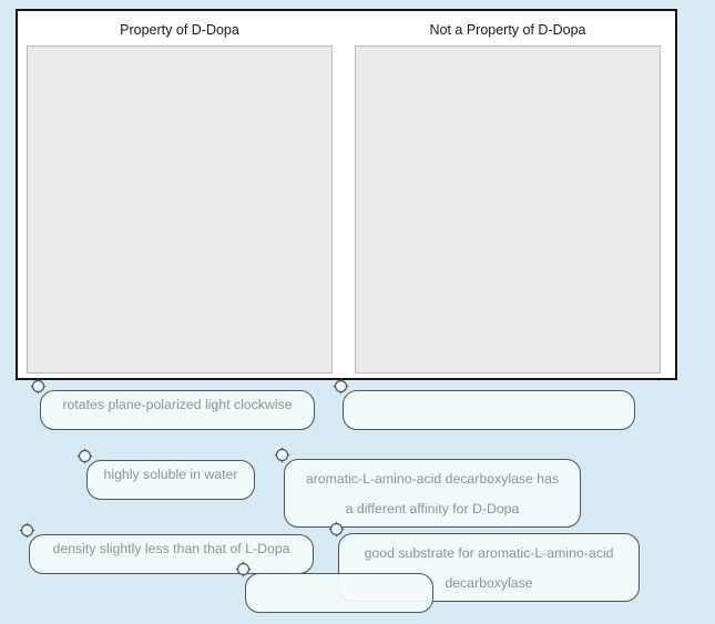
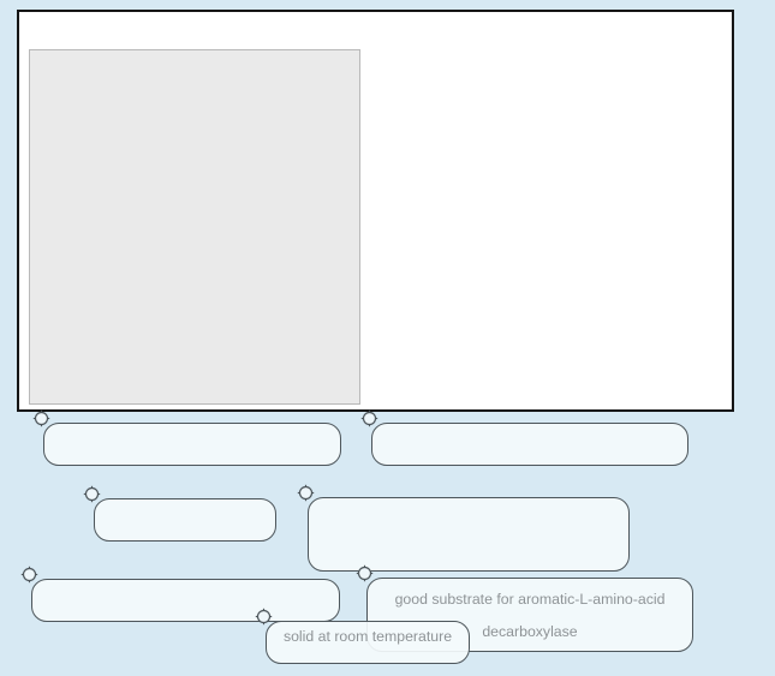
- Property of D-Dopa
- Not a Property of D-Dopa
- rotates plane-polarized light clockwise
- highly soluble in water
- aromatic-L-amino-acid decarboxylase has a different affinity for D-Dopa
- density slightly less than that of L-Dopa
  good substrate for aromatic-L-amino-acid decarboxylase
+ solid at room temperature
